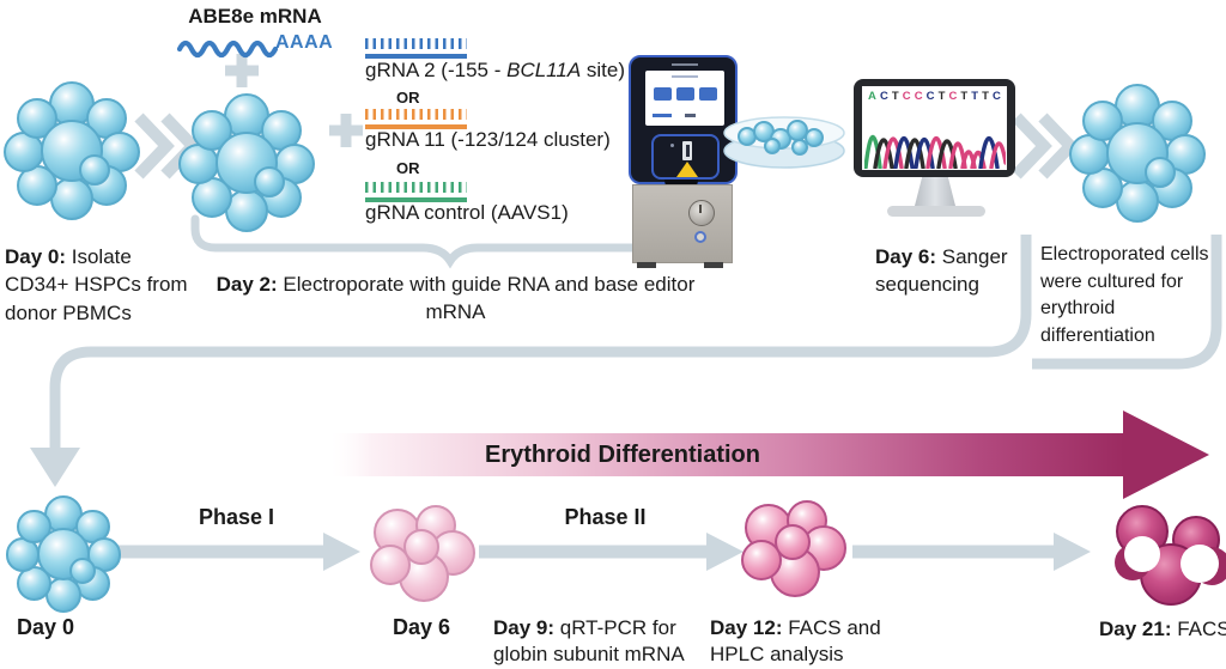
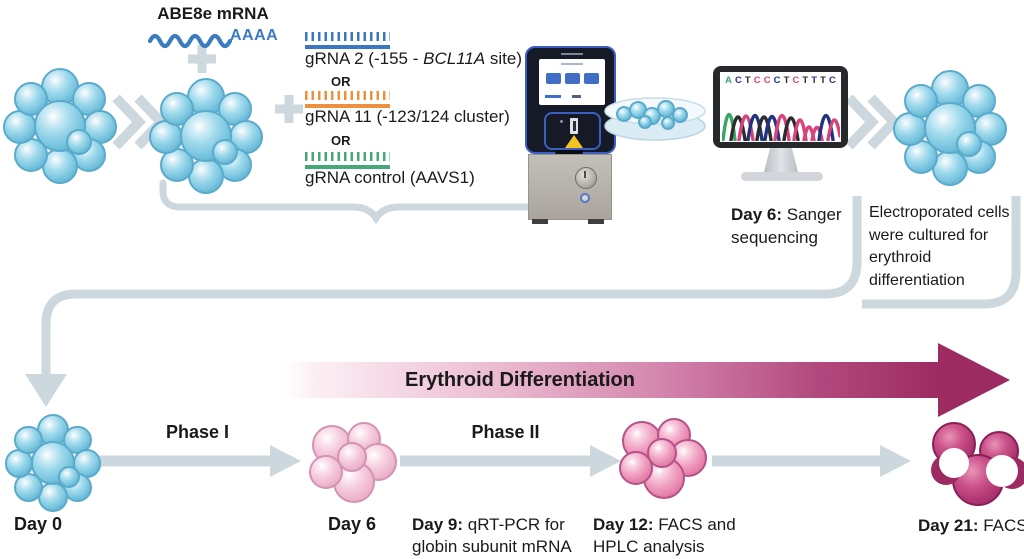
  Erythroid Differentiation
  ABE8e mRNA
  AAAA
  gRNA 2 (-155 - BCL11A site)
  OR
  gRNA 11 (-123/124 cluster)
  OR
  gRNA control (AAVS1)
  A
  C
  T
  C
  C
  C
  T
  C
  T
  T
  T
  C
- Day 0: Isolate CD34+ HSPCs from donor PBMCs
- Day 2: Electroporate with guide RNA and base editor mRNA
  Day 6: Sanger sequencing
  Electroporated cells were cultured for erythroid differentiation
  Phase I
  Phase II
  Day 0
  Day 6
  Day 9: qRT-PCR for globin subunit mRNA
  Day 12: FACS and HPLC analysis
  Day 21: FACS
